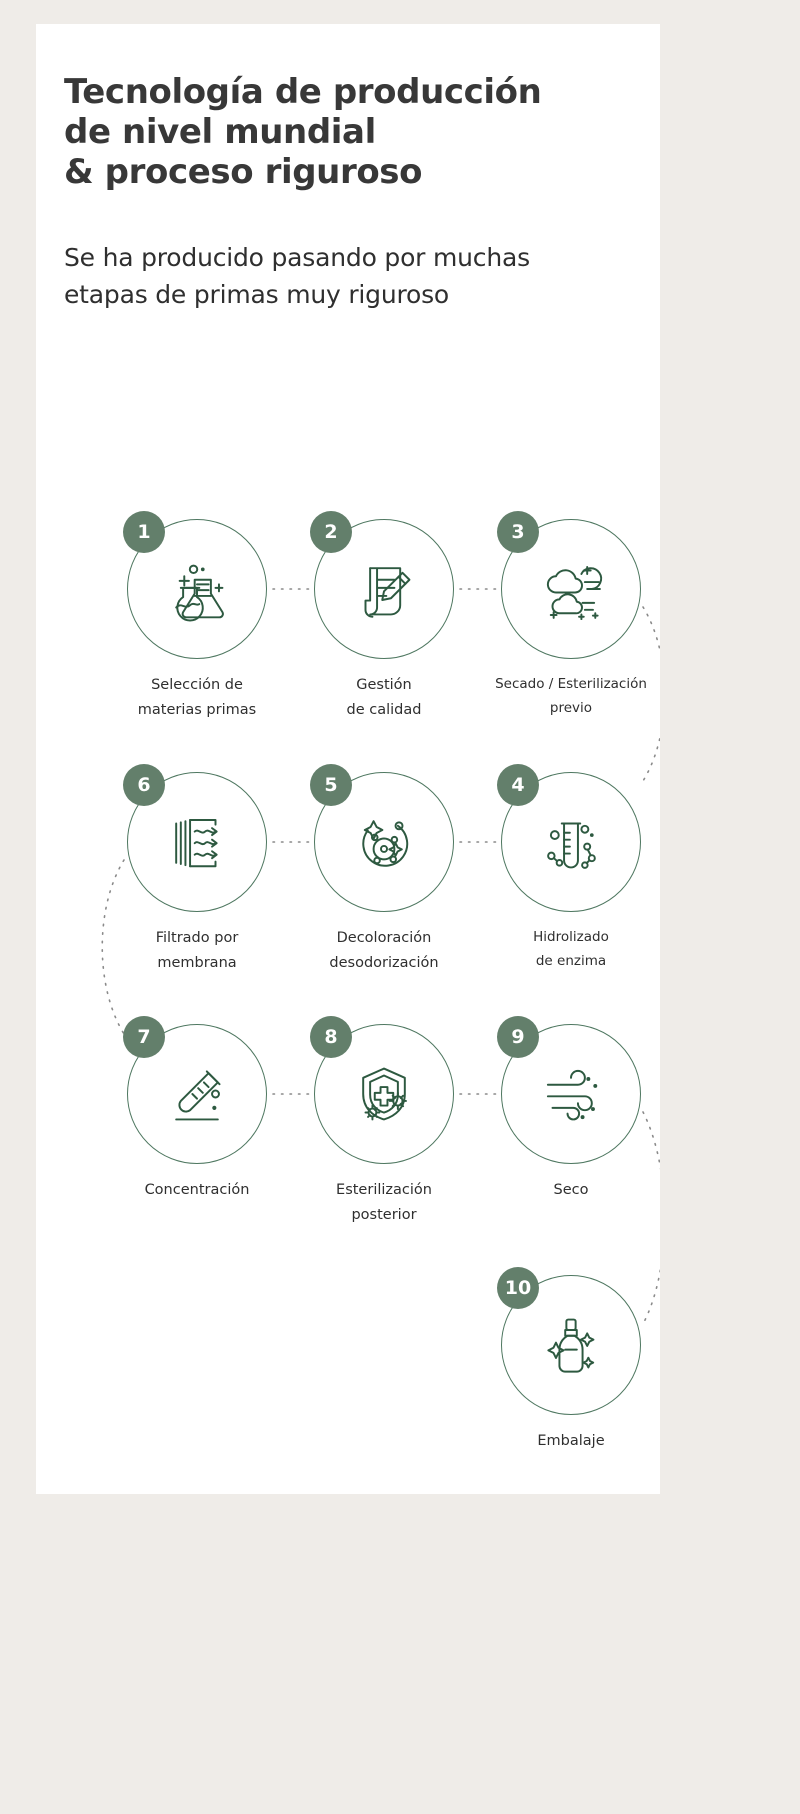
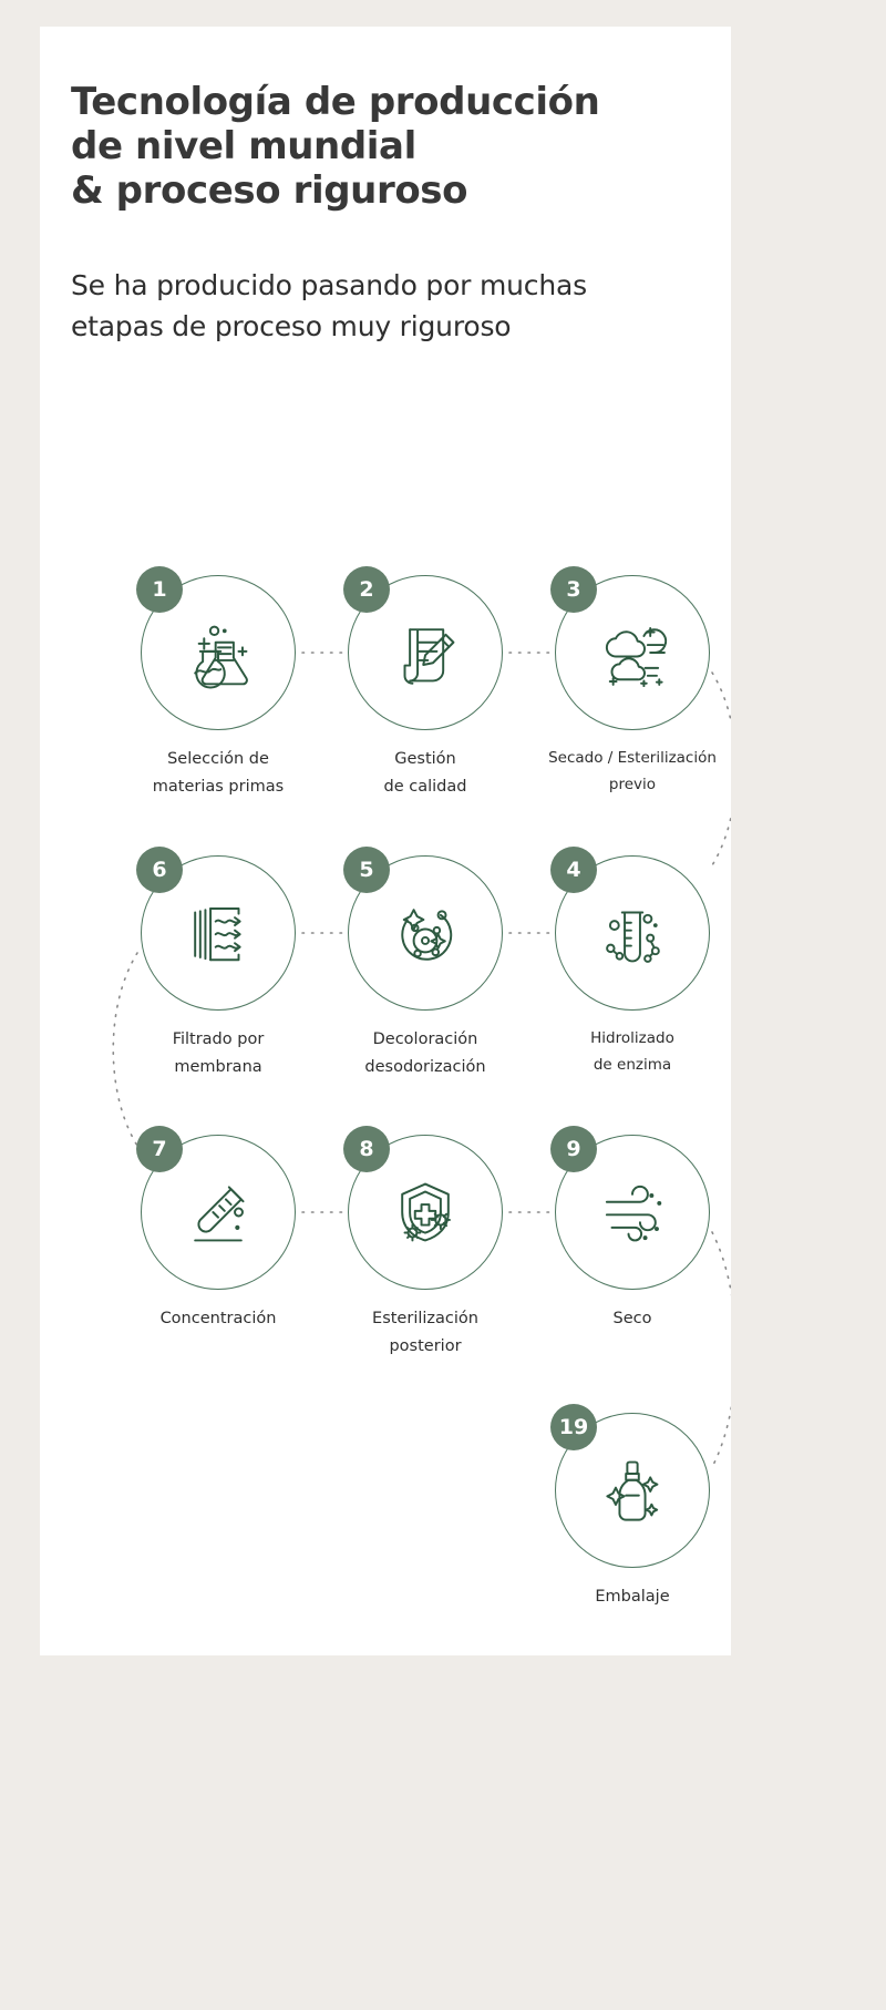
  Tecnología de producción
  de nivel mundial
  & proceso riguroso
  Se ha producido pasando por muchas
- etapas de primas muy riguroso
+ etapas de proceso muy riguroso
  1
  Selección de
  materias primas
  2
  Gestión
  de calidad
  3
  Secado / Esterilización
  previo
  6
  Filtrado por
  membrana
  5
  Decoloración
  desodorización
  4
  Hidrolizado
  de enzima
  7
  Concentración
  8
  Esterilización
  posterior
  9
  Seco
- 10
+ 19
  Embalaje
